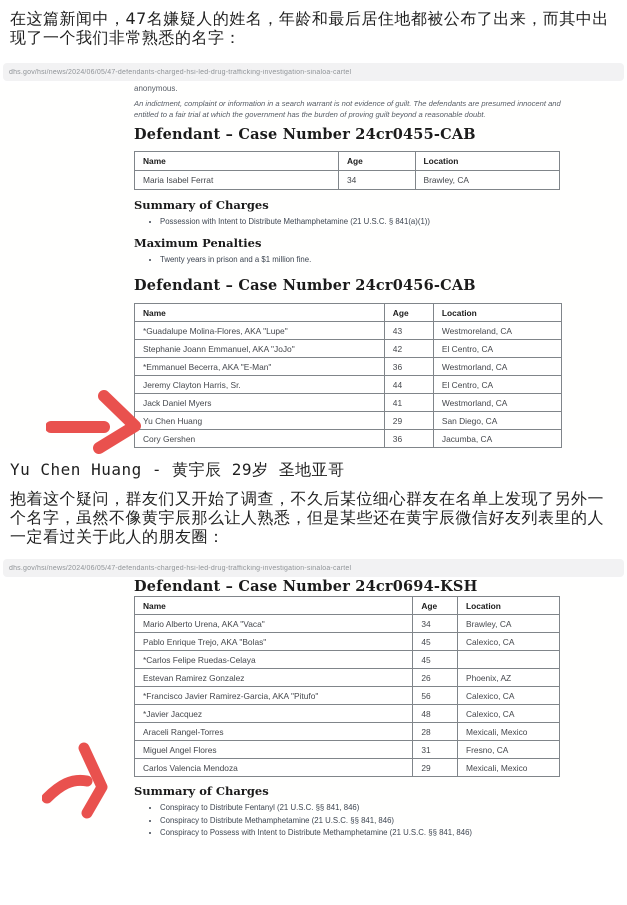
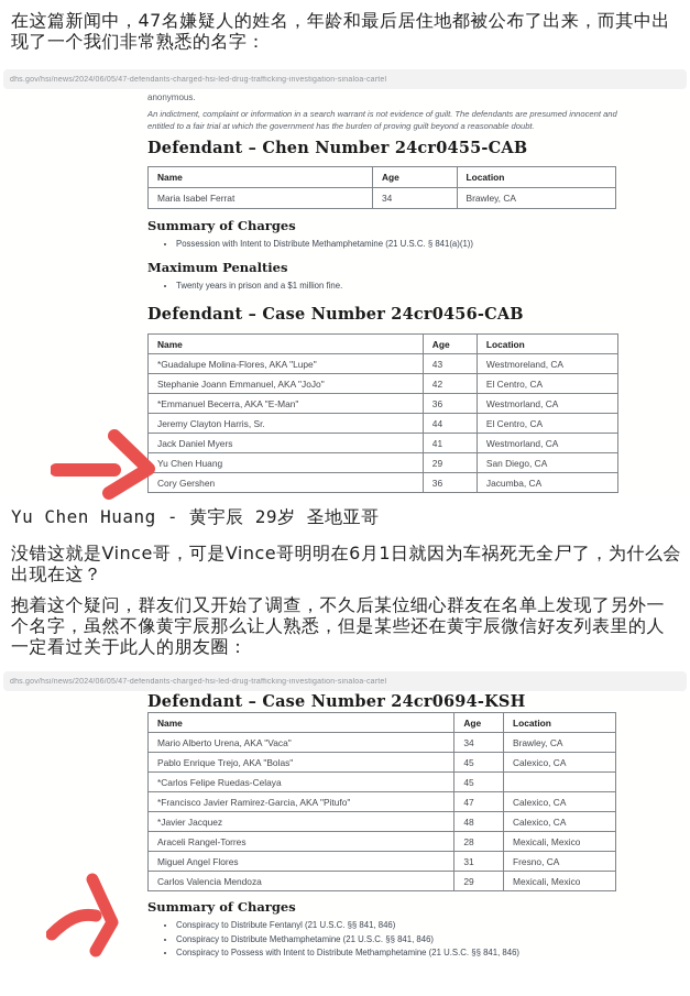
  在这篇新闻中，47名嫌疑人的姓名，年龄和最后居住地都被公布了出来，而其中出现了一个我们非常熟悉的名字：
  anonymous.
  An indictment, complaint or information in a search warrant is not evidence of guilt. The defendants are presumed innocent and entitled to a fair trial at which the government has the burden of proving guilt beyond a reasonable doubt.
- Defendant – Case Number 24cr0455-CAB
+ Defendant – Chen Number 24cr0455-CAB
  Name	Age	Location
  Maria Isabel Ferrat	34	Brawley, CA
  Summary of Charges
  Possession with Intent to Distribute Methamphetamine (21 U.S.C. § 841(a)(1))
  Maximum Penalties
  Twenty years in prison and a $1 million fine.
  Defendant – Case Number 24cr0456-CAB
  Name	Age	Location
  *Guadalupe Molina-Flores, AKA "Lupe"	43	Westmoreland, CA
  Stephanie Joann Emmanuel, AKA "JoJo"	42	El Centro, CA
  *Emmanuel Becerra, AKA "E-Man"	36	Westmorland, CA
  Jeremy Clayton Harris, Sr.	44	El Centro, CA
  Jack Daniel Myers	41	Westmorland, CA
  Yu Chen Huang	29	San Diego, CA
  Cory Gershen	36	Jacumba, CA
  Yu Chen Huang - 黄宇辰 29岁 圣地亚哥
+ 没错这就是Vince哥，可是Vince哥明明在6月1日就因为车祸死无全尸了，为什么会出现在这？
  抱着这个疑问，群友们又开始了调查，不久后某位细心群友在名单上发现了另外一个名字，虽然不像黄宇辰那么让人熟悉，但是某些还在黄宇辰微信好友列表里的人一定看过关于此人的朋友圈：
  Defendant – Case Number 24cr0694-KSH
  Name	Age	Location
  Mario Alberto Urena, AKA "Vaca"	34	Brawley, CA
  Pablo Enrique Trejo, AKA "Bolas"	45	Calexico, CA
  *Carlos Felipe Ruedas-Celaya	45
- Estevan Ramirez Gonzalez	26	Phoenix, AZ
- *Francisco Javier Ramirez-Garcia, AKA "Pitufo"	56	Calexico, CA
+ *Francisco Javier Ramirez-Garcia, AKA "Pitufo"	47	Calexico, CA
  *Javier Jacquez	48	Calexico, CA
  Araceli Rangel-Torres	28	Mexicali, Mexico
  Miguel Angel Flores	31	Fresno, CA
  Carlos Valencia Mendoza	29	Mexicali, Mexico
  Summary of Charges
  Conspiracy to Distribute Fentanyl (21 U.S.C. §§ 841, 846)
  Conspiracy to Distribute Methamphetamine (21 U.S.C. §§ 841, 846)
  Conspiracy to Possess with Intent to Distribute Methamphetamine (21 U.S.C. §§ 841, 846)
